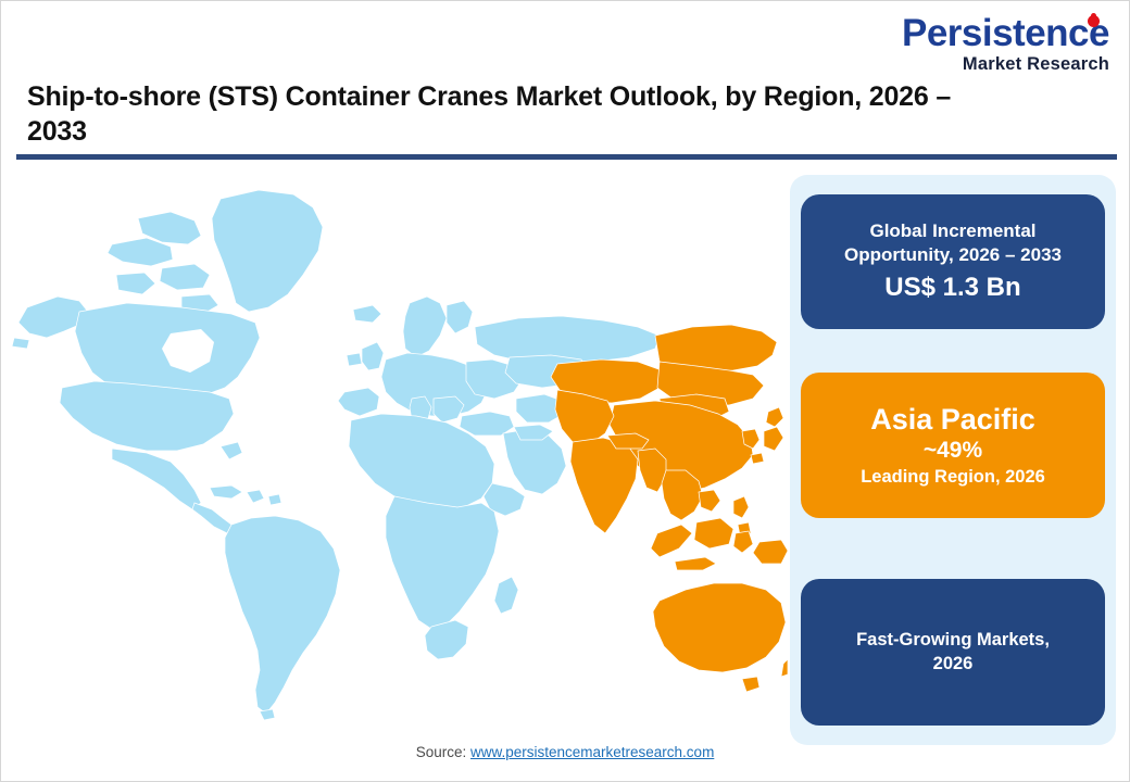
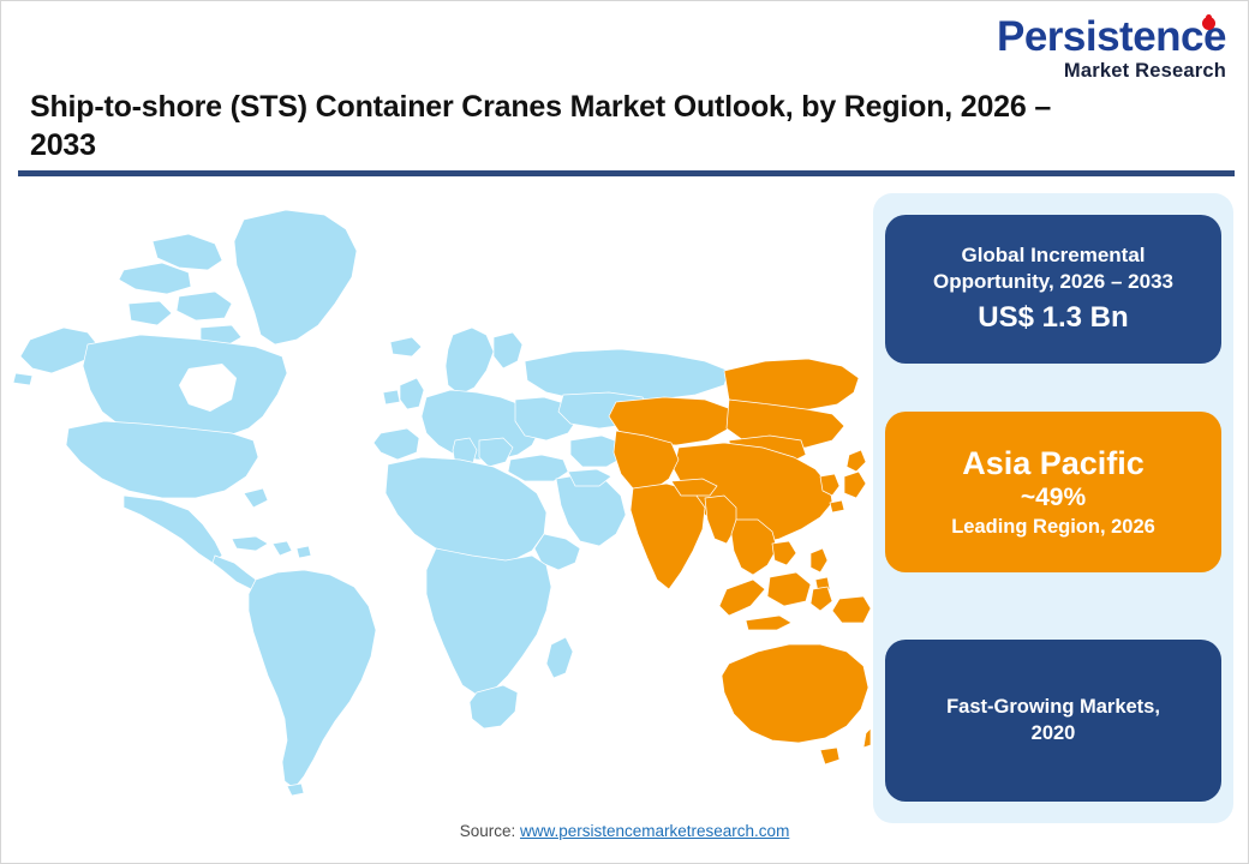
  Persistence
  Market Research
  Ship-to-shore (STS) Container Cranes Market Outlook, by Region, 2026 – 2033
  Global Incremental
  Opportunity, 2026 – 2033
  US$ 1.3 Bn
  Asia Pacific
  ~49%
  Leading Region, 2026
  Fast-Growing Markets,
- 2026
+ 2020
  Source: www.persistencemarketresearch.com
